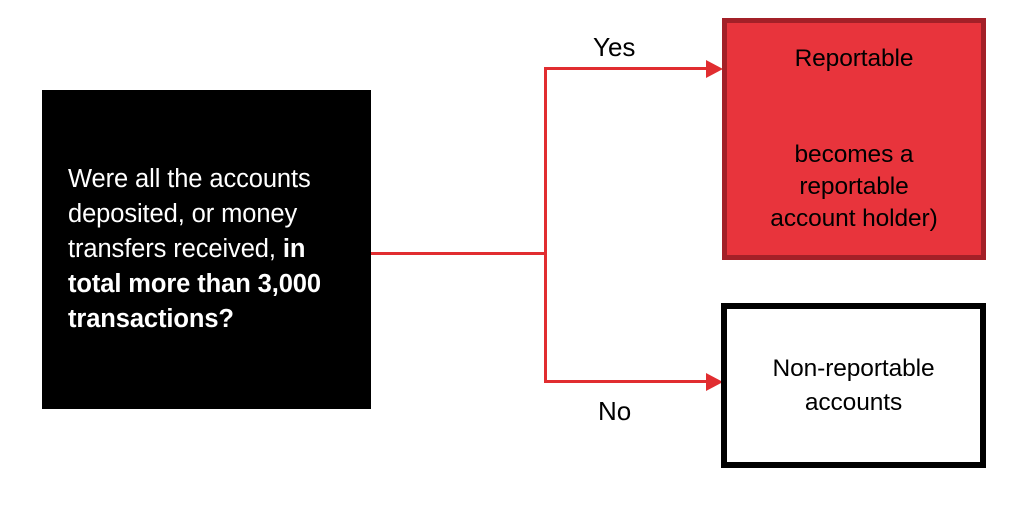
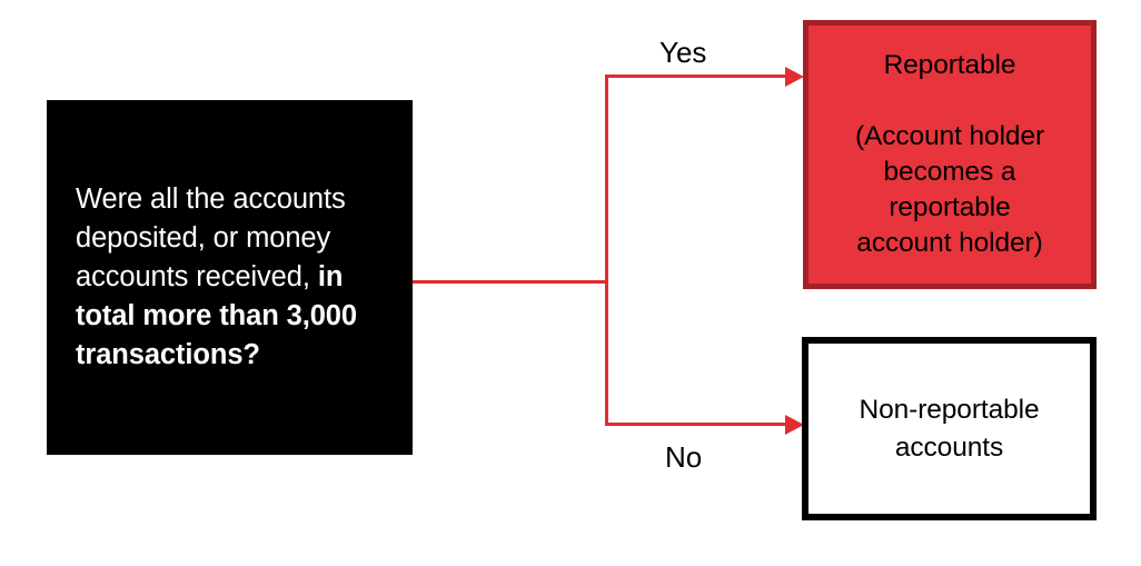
- Were all the accounts deposited, or money transfers received, in total more than 3,000 transactions?
+ Were all the accounts deposited, or money accounts received, in total more than 3,000 transactions?
  Yes
  No
  Reportable
+ (Account holder
  becomes a
  reportable
  account holder)
  Non-reportable
  accounts
